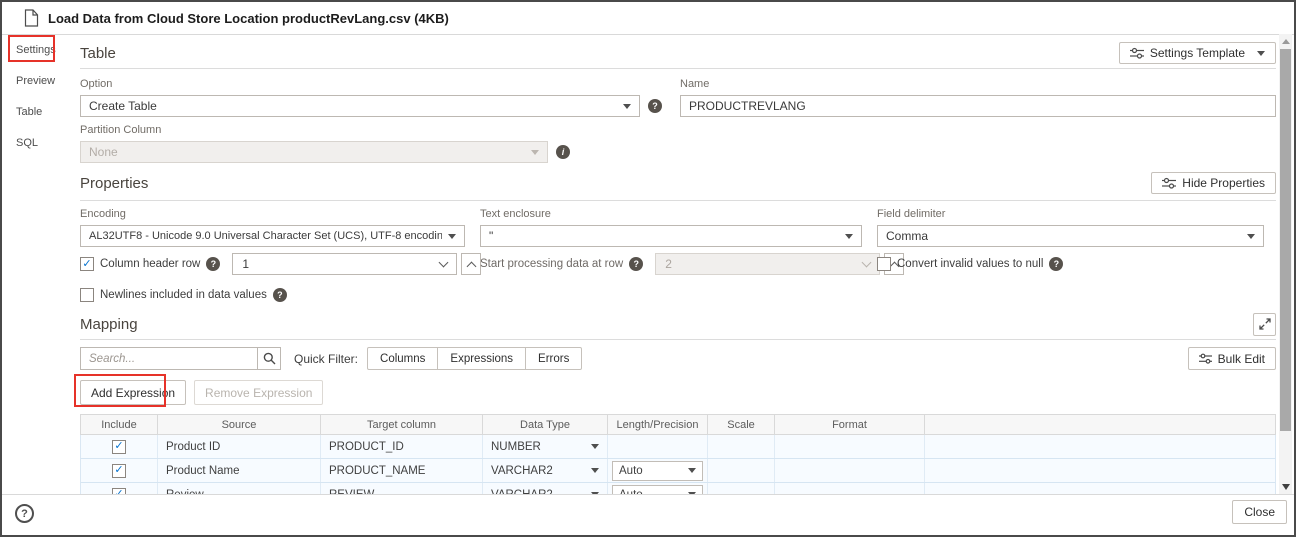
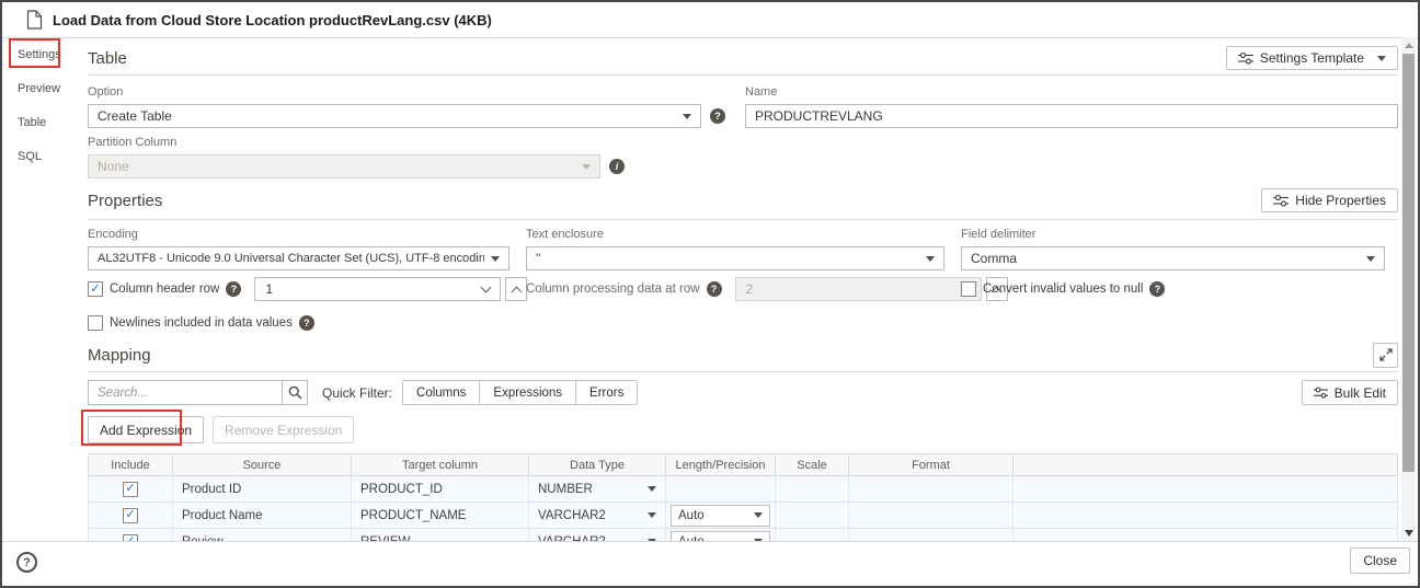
  Load Data from Cloud Store Location productRevLang.csv (4KB)
  Settings
  Preview
  Table
  SQL
  Table
  Settings Template
  Option
  Create Table
  ?
  Name
  PRODUCTREVLANG
  Partition Column
  None
  i
  Properties
  Hide Properties
  Encoding
  AL32UTF8 - Unicode 9.0 Universal Character Set (UCS), UTF-8 encodin
  Text enclosure
  "
  Field delimiter
  Comma
  Column header row
  ?
  1
- Start processing data at row
+ Column processing data at row
  ?
  2
  Convert invalid values to null
  ?
  Newlines included in data values
  ?
  Mapping
  Search...
  Quick Filter:
  Columns
  Expressions
  Errors
  Bulk Edit
  Add Expression
  Remove Expression
  Include
  Source
  Target column
  Data Type
  Length/Precision
  Scale
  Format
  Product ID
  PRODUCT_ID
  NUMBER
  Product Name
  PRODUCT_NAME
  VARCHAR2
  Auto
  ?
  Close
